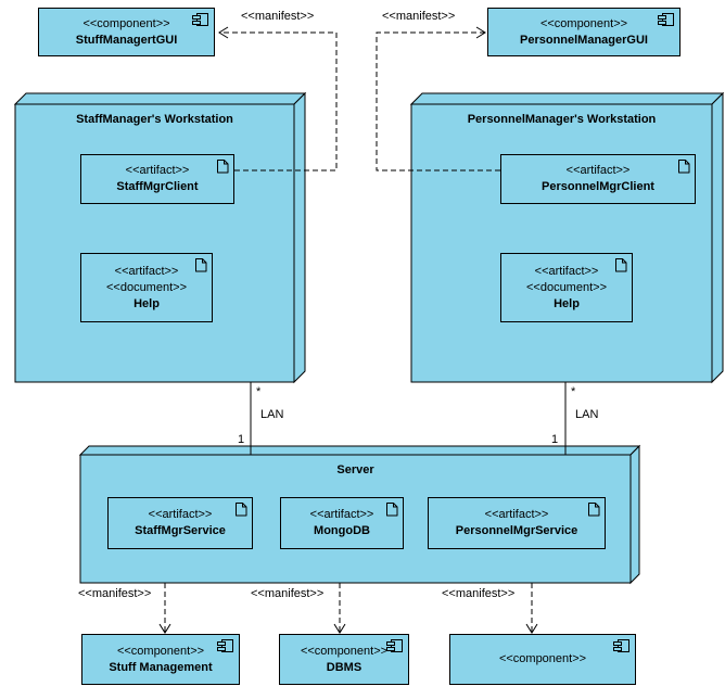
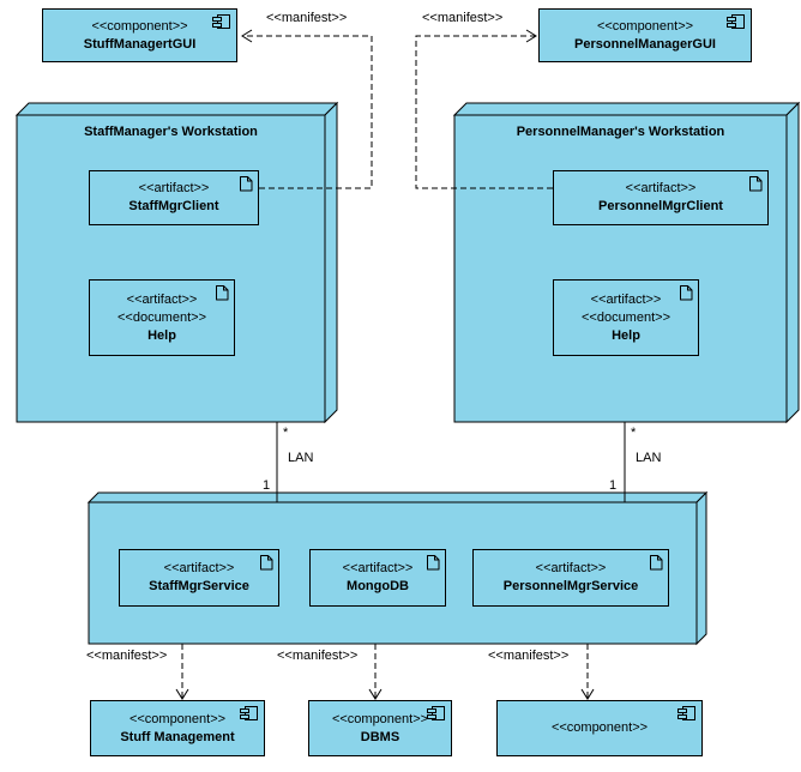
  StaffManager's Workstation
  PersonnelManager's Workstation
- Server
  <<component>>
  StuffManagertGUI
  <<component>>
  PersonnelManagerGUI
  <<artifact>>
  StaffMgrClient
  <<artifact>>
  <<document>>
  Help
  <<artifact>>
  PersonnelMgrClient
  <<artifact>>
  <<document>>
  Help
  <<artifact>>
  StaffMgrService
  <<artifact>>
  MongoDB
  <<artifact>>
  PersonnelMgrService
  <<component>>
  Stuff Management
  <<component>>
  DBMS
  <<component>>
  <<manifest>>
  <<manifest>>
  <<manifest>>
  <<manifest>>
  <<manifest>>
  *
  LAN
  1
  *
  LAN
  1
